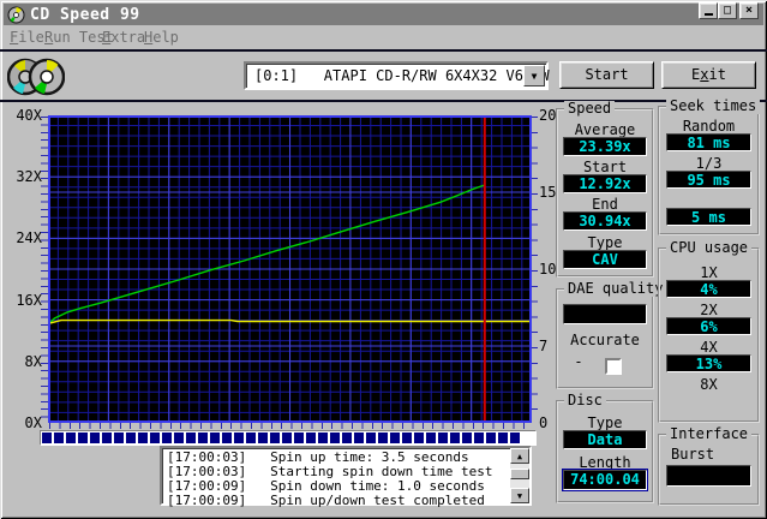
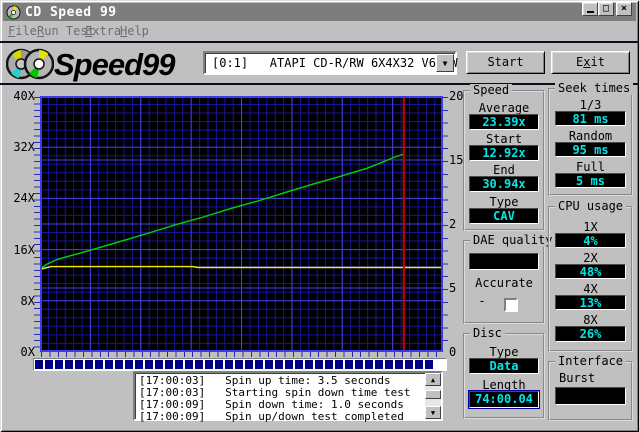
  CD Speed 99
  □
  ×
  File
  Run Test
  Extra
  Help
+ Speed99
  [0:1] ATAPI CD-R/RW 6X4X32 V6W
  ▼
  Start
  Exit
  40X
  32X
  24X
  16X
  8X
  0X
  20
  15
- 10
+ 2
- 7
+ 5
  0
  [17:00:03] Spin up time: 3.5 seconds
  [17:00:03] Starting spin down time test
  [17:00:09] Spin down time: 1.0 seconds
  [17:00:09] Spin up/down test completed
  ▲
  ▼
  Speed
  Average
  23.39x
  Start
  12.92x
  End
  30.94x
  Type
  CAV
  Seek times
- Random
+ 1/3
  81 ms
- 1/3
+ Random
  95 ms
+ Full
  5 ms
  DAE quality
  Accurate
  -
  CPU usage
  1X
  4%
  2X
- 6%
+ 48%
  4X
  13%
  8X
+ 26%
  Disc
  Type
  Data
  Length
  74:00.04
  Interface
  Burst
